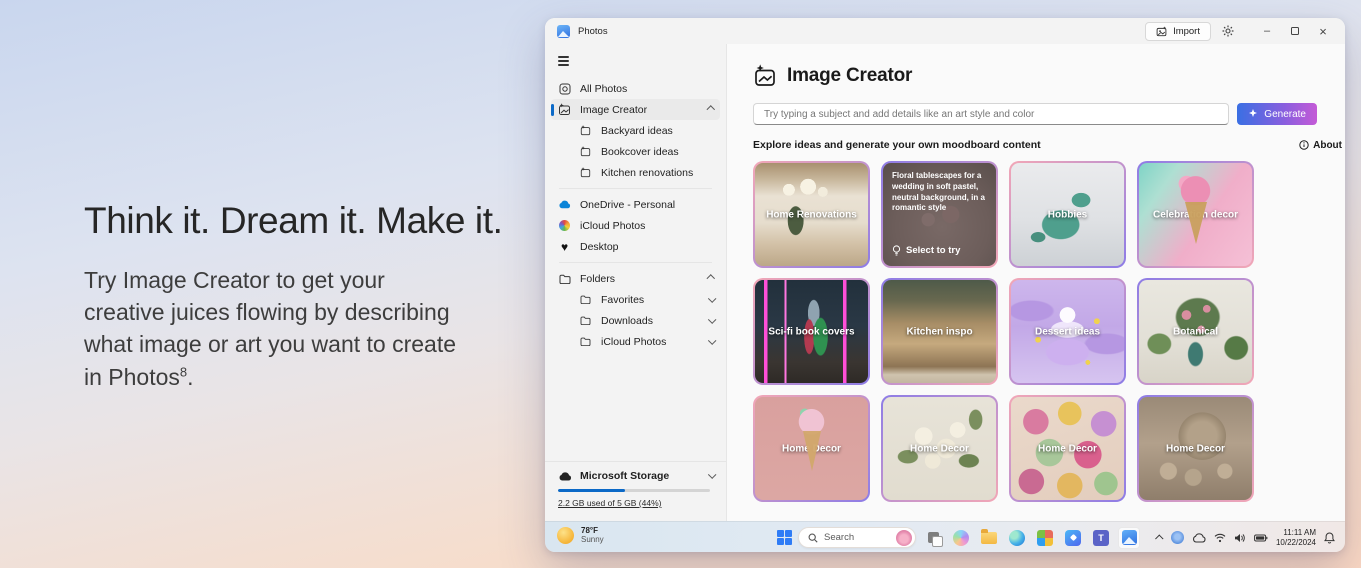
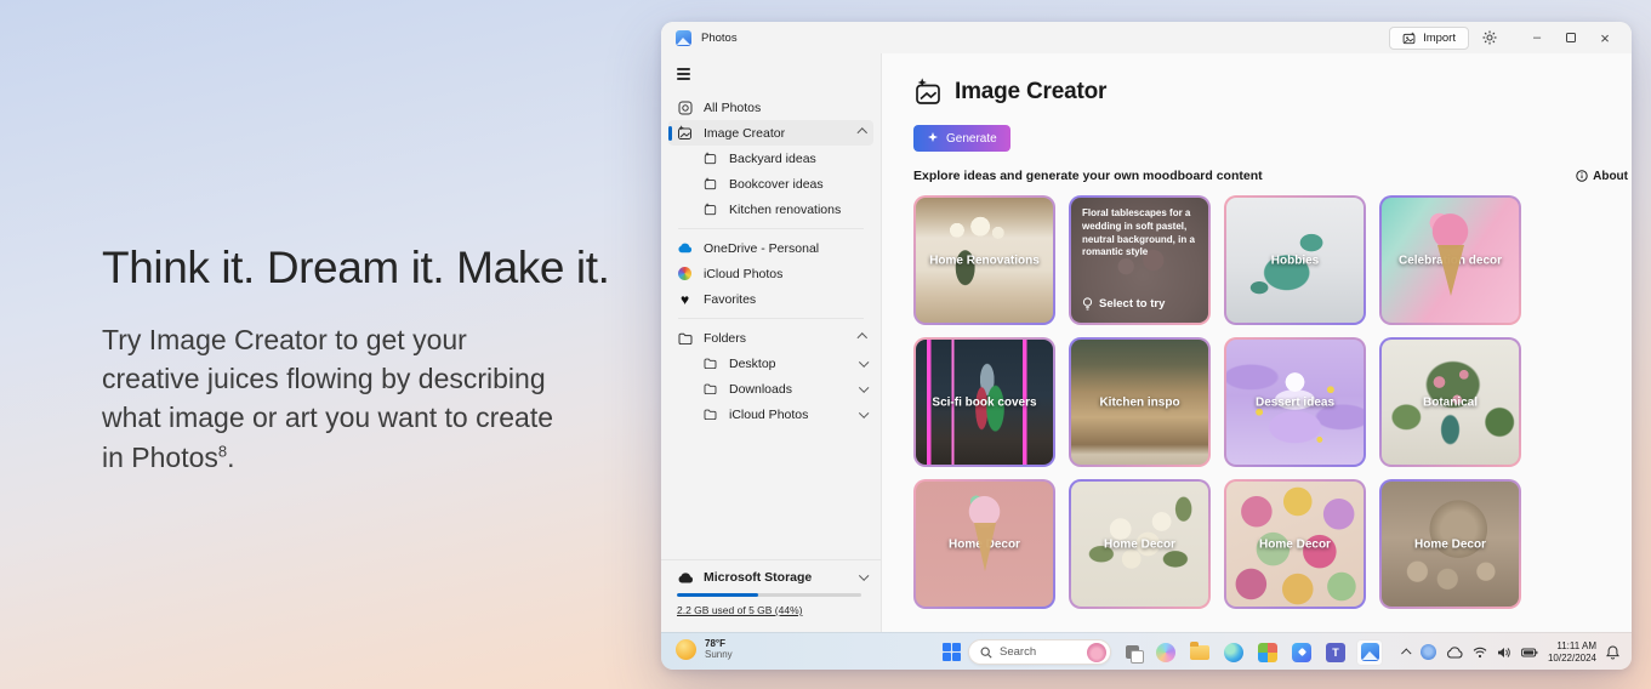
  Think it. Dream it. Make it.
  Try Image Creator to get your creative juices flowing by describing what image or art you want to create in Photos8.
  Photos
  Import
  –
  ×
  All Photos
  Image Creator
  Backyard ideas
  Bookcover ideas
  Kitchen renovations
  OneDrive - Personal
  iCloud Photos
  ♥
- Desktop
+ Favorites
  Folders
- Favorites
+ Desktop
  Downloads
  iCloud Photos
  Microsoft Storage
  2.2 GB used of 5 GB (44%)
  Image Creator
- Try typing a subject and add details like an art style and color
  Generate
  Explore ideas and generate your own moodboard content
  About
  Home Renovations
  Floral tablescapes for a wedding in soft pastel, neutral background, in a romantic style
  Select to try
  Hobbies
  Celebration decor
  Sci-fi book covers
  Kitchen inspo
  Dessert ideas
  Botanical
  Home Decor
  Home Decor
  Home Decor
  Home Decor
  78°F
  Sunny
  Search
  T
  11:11 AM
  10/22/2024
